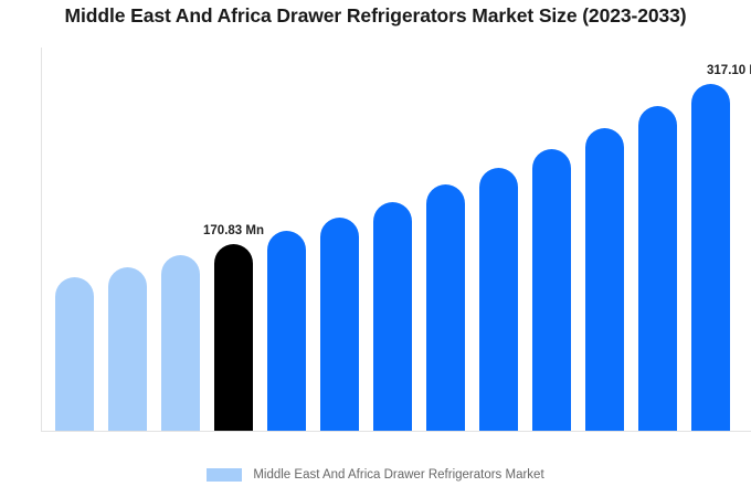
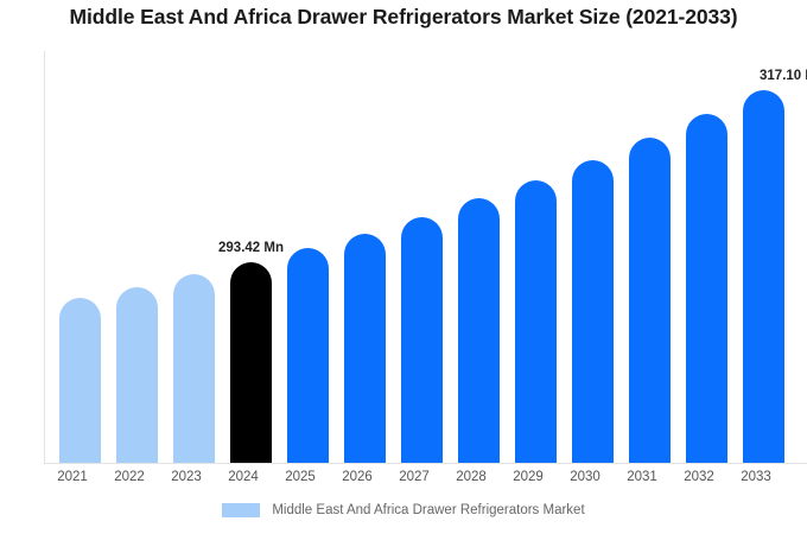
- Middle East And Africa Drawer Refrigerators Market Size (2023-2033)
+ Middle East And Africa Drawer Refrigerators Market Size (2021-2033)
- 170.83 Mn
+ 293.42 Mn
  317.10
+ 2021
+ 2022
+ 2023
+ 2024
+ 2025
+ 2026
+ 2027
+ 2028
+ 2029
+ 2030
+ 2031
+ 2032
+ 2033
  Middle East And Africa Drawer Refrigerators Market
